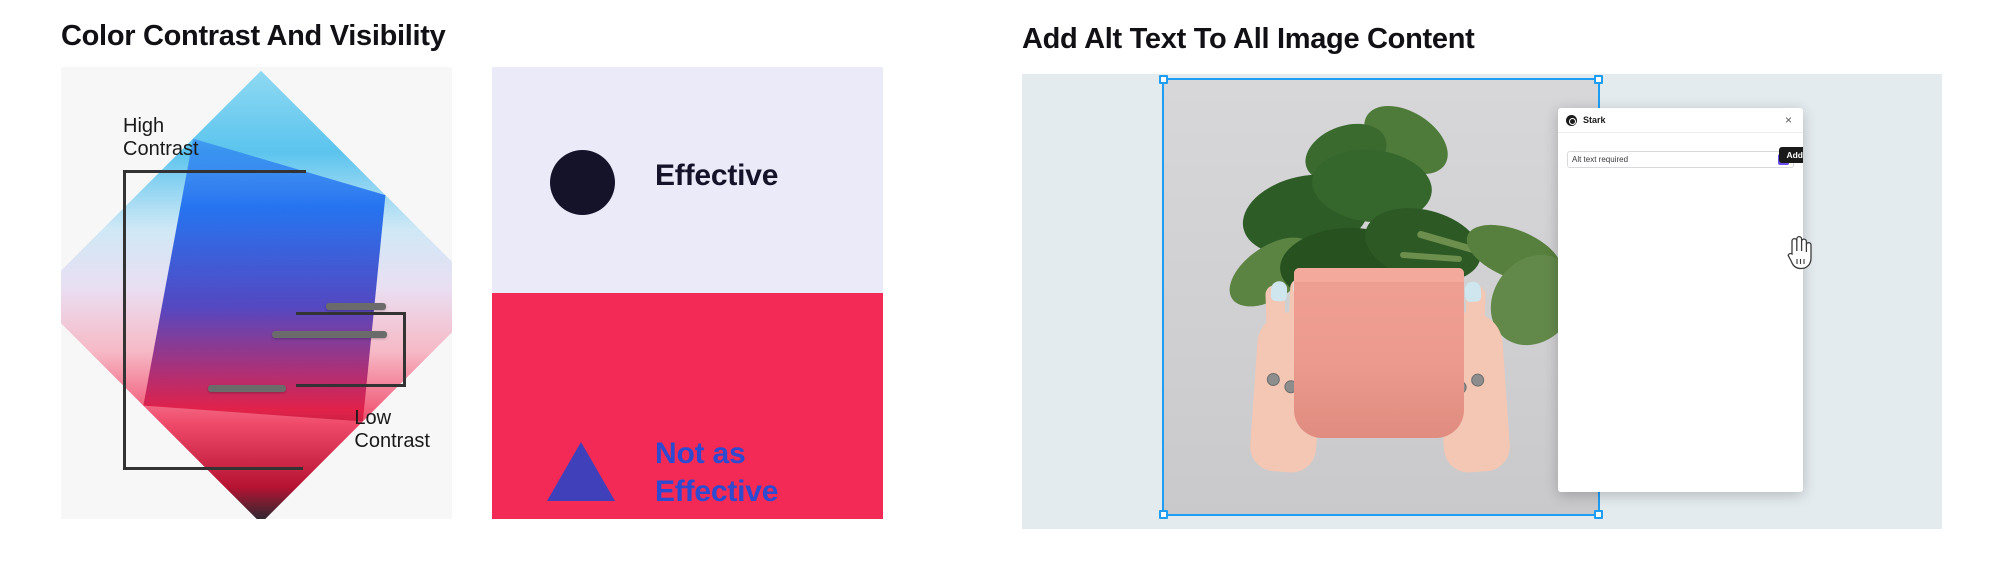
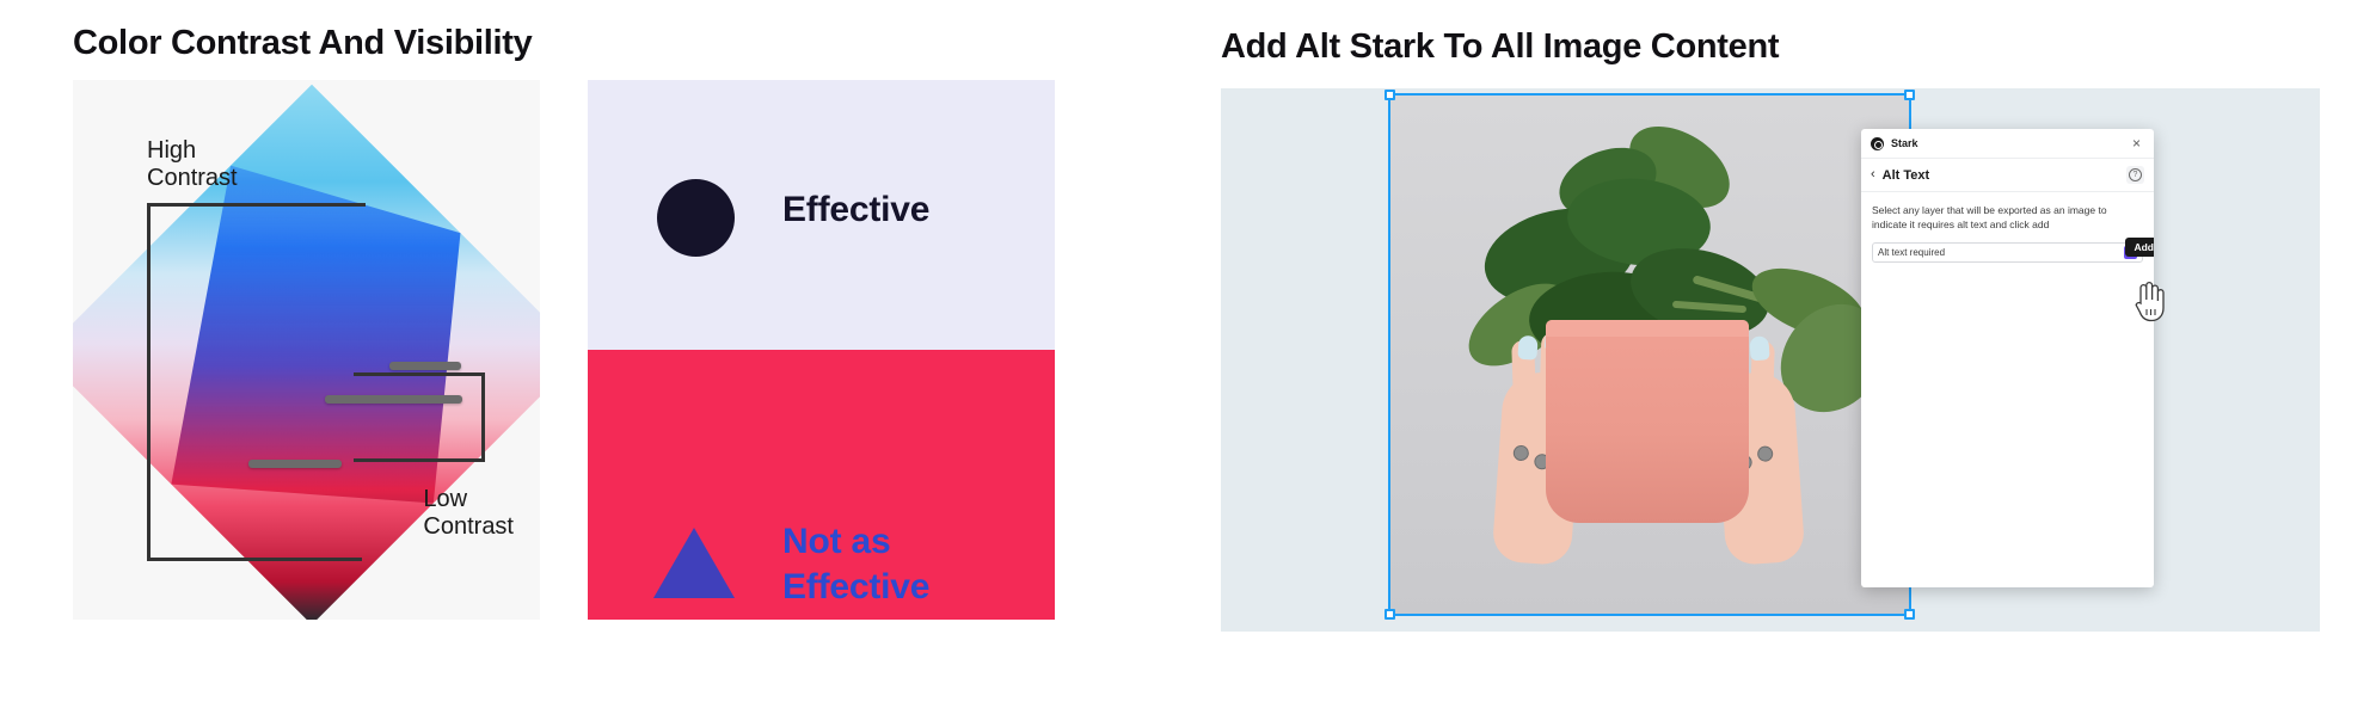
  Color Contrast And Visibility
  High
  Contrast
  Low
  Contrast
  Effective
  Not as
  Effective
- Add Alt Text To All Image Content
+ Add Alt Stark To All Image Content
  Stark
  ×
+ ‹
+ Alt Text
+ Select any layer that will be exported as an image to indicate it requires alt text and click add
  Alt text required
  Add
